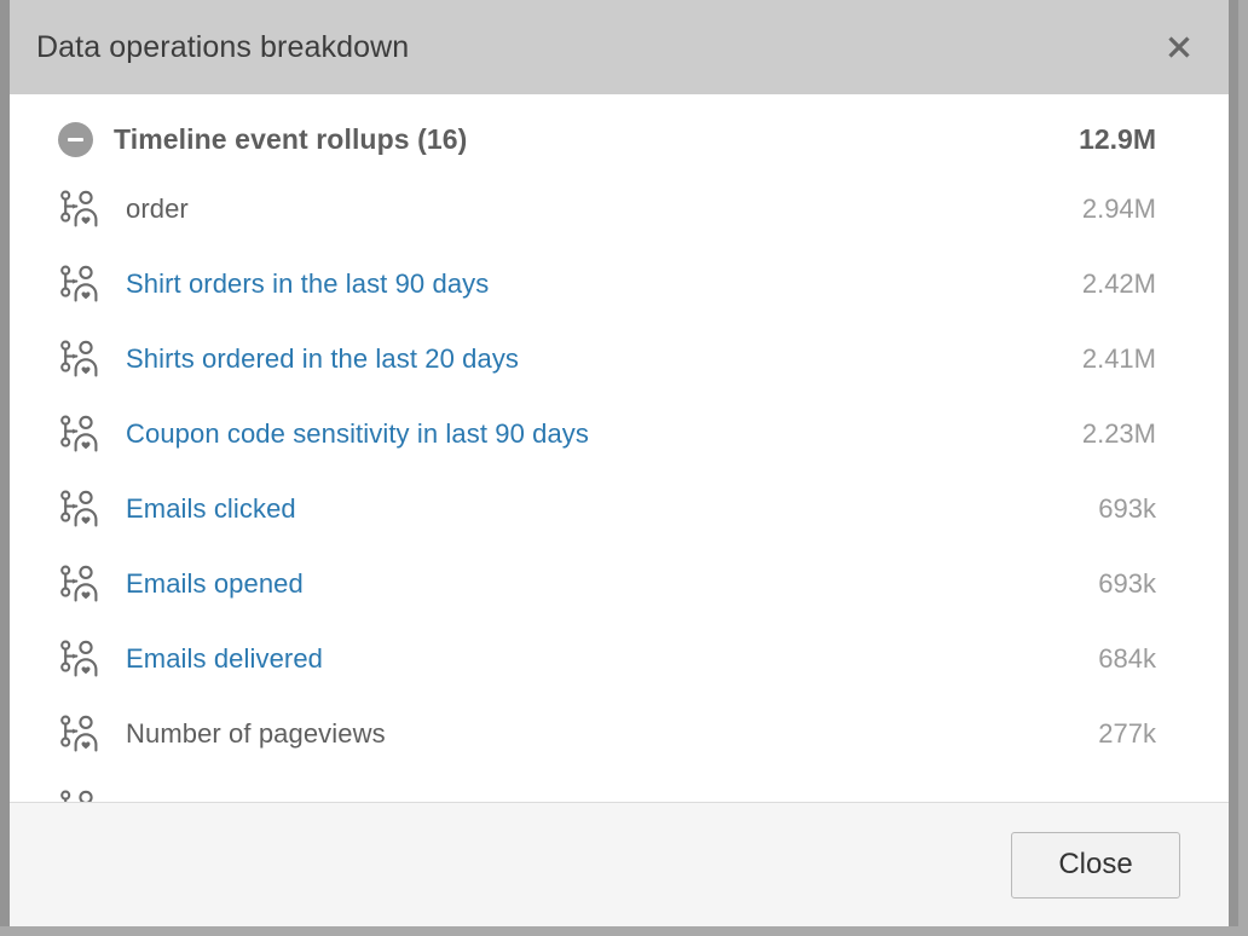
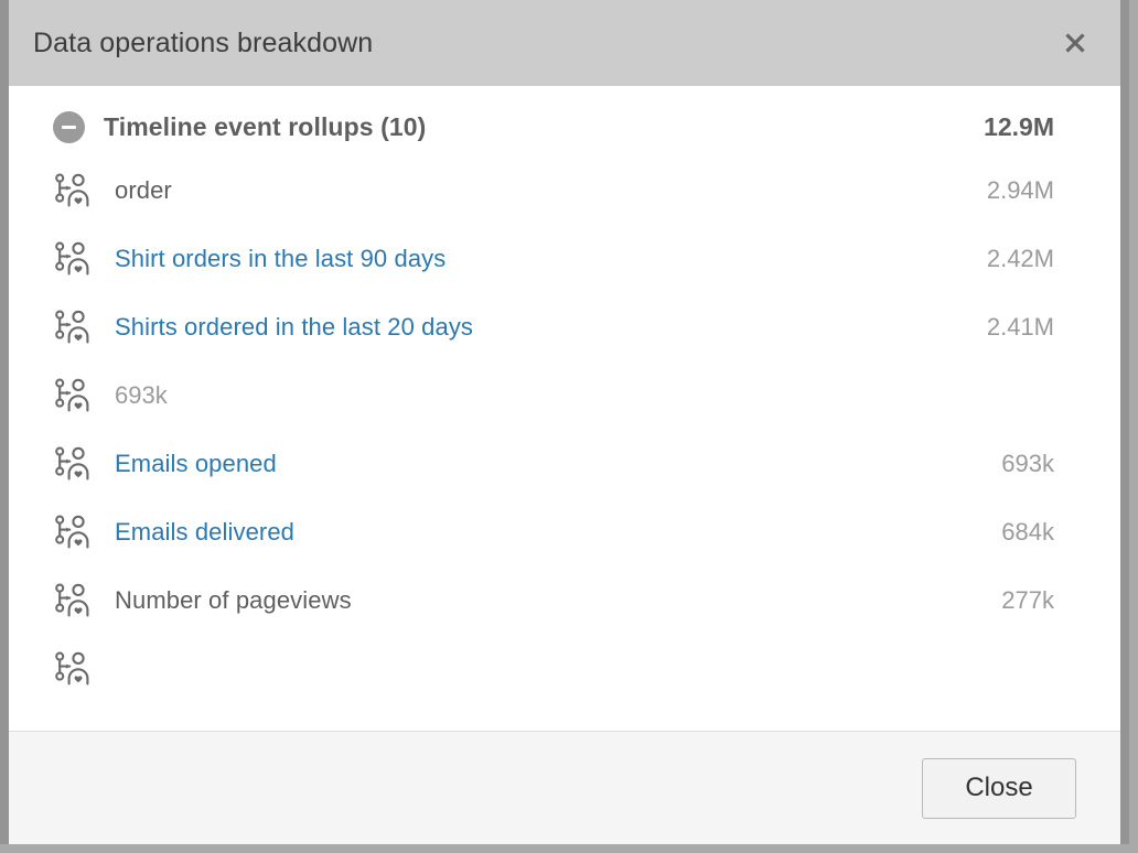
  Data operations breakdown
- Timeline event rollups (16)
+ Timeline event rollups (10)
  12.9M
  order
  2.94M
  Shirt orders in the last 90 days
  2.42M
  Shirts ordered in the last 20 days
  2.41M
- Coupon code sensitivity in last 90 days
- 2.23M
- Emails clicked
  693k
  Emails opened
  693k
  Emails delivered
  684k
  Number of pageviews
  277k
  Close
